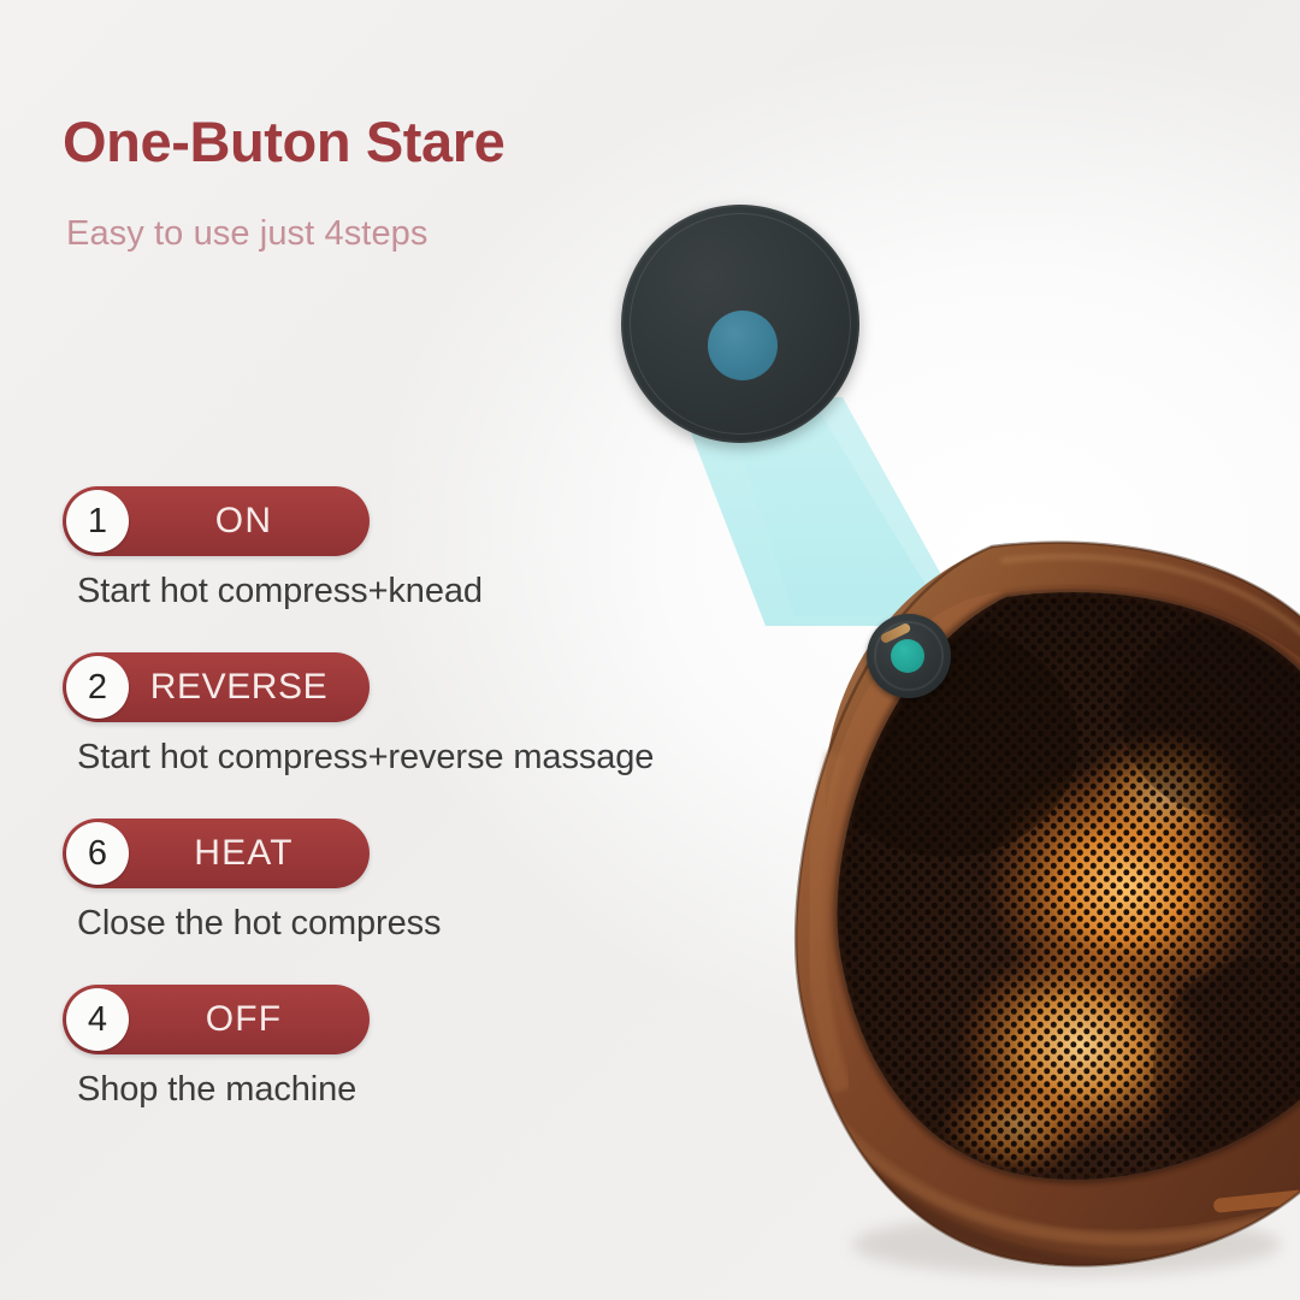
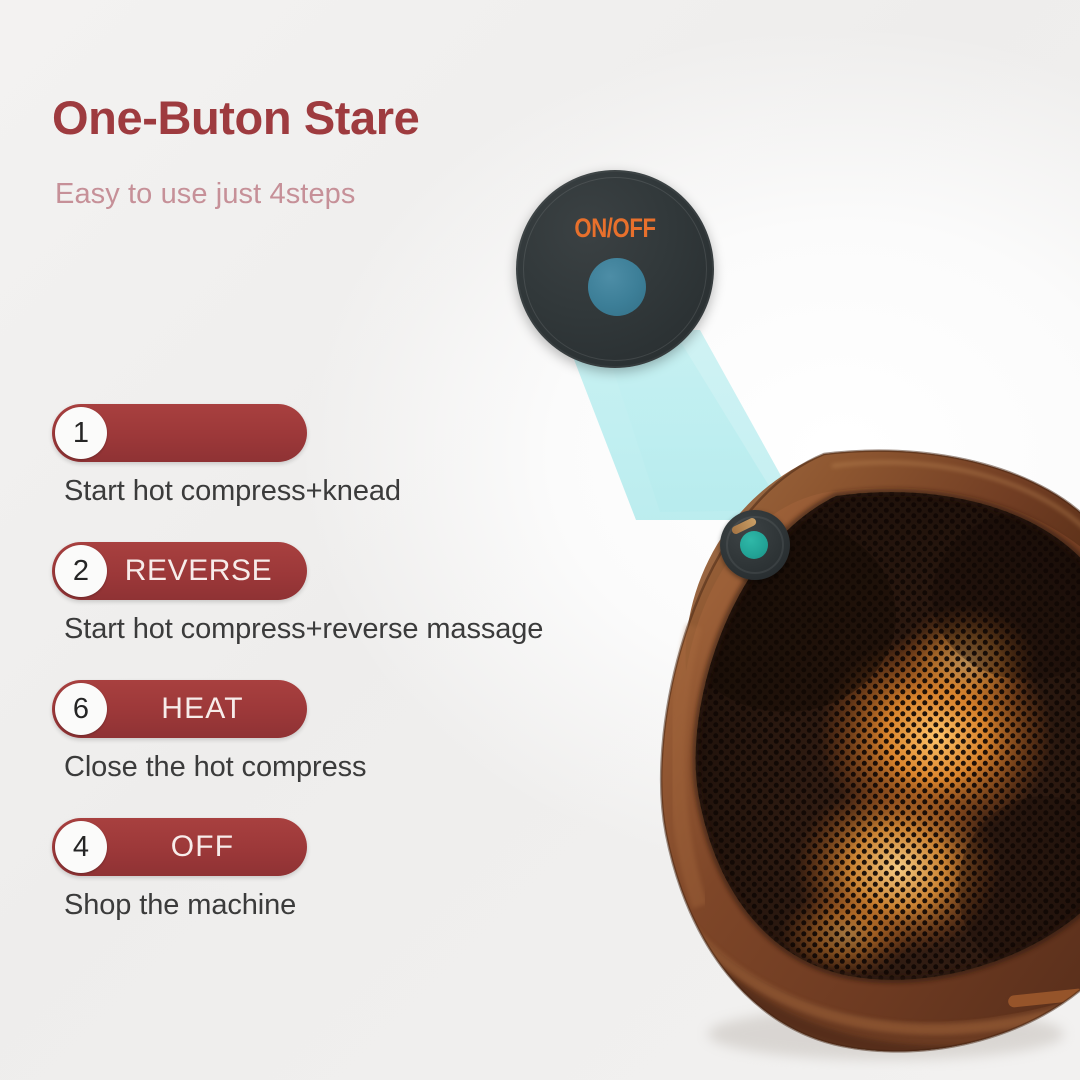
+ ON/OFF
  One-Buton Stare
  Easy to use just 4steps
  1
- ON
  Start hot compress+knead
  2
  REVERSE
  Start hot compress+reverse massage
  6
  HEAT
  Close the hot compress
  4
  OFF
  Shop the machine
